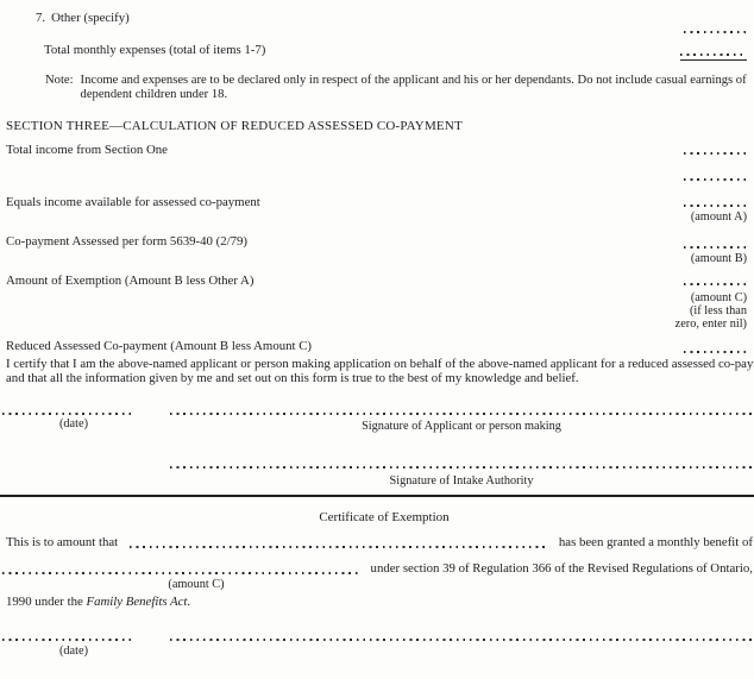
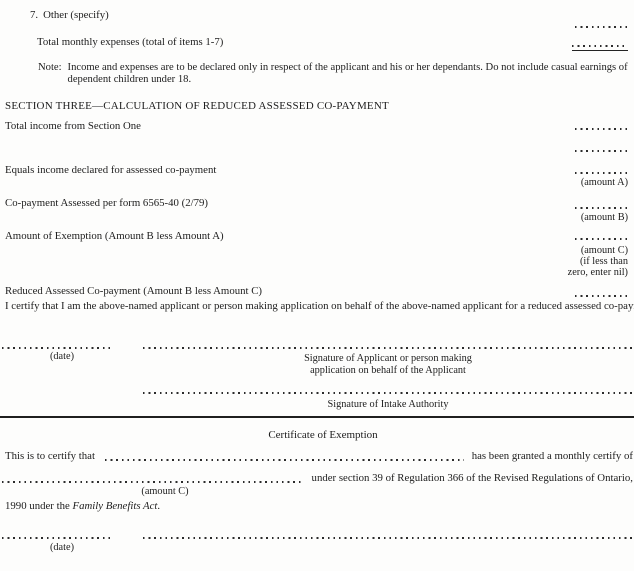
  7.
  Other (specify)
  Total monthly expenses (total of items 1-7)
  Note:
  Income and expenses are to be declared only in respect of the applicant and his or her dependants. Do not include casual earnings of
  dependent children under 18.
  SECTION THREE—CALCULATION OF REDUCED ASSESSED CO-PAYMENT
  Total income from Section One
- Equals income available for assessed co-payment
+ Equals income declared for assessed co-payment
  (amount A)
- Co-payment Assessed per form 5639-40 (2/79)
+ Co-payment Assessed per form 6565-40 (2/79)
  (amount B)
- Amount of Exemption (Amount B less Other A)
+ Amount of Exemption (Amount B less Amount A)
  (amount C)
  (if less than
  zero, enter nil)
  Reduced Assessed Co-payment (Amount B less Amount C)
  I certify that I am the above-named applicant or person making application on behalf of the above-named applicant for a reduced assessed co-pay
- and that all the information given by me and set out on this form is true to the best of my knowledge and belief.
  (date)
  Signature of Applicant or person making
+ application on behalf of the Applicant
  Signature of Intake Authority
  Certificate of Exemption
- This is to amount that
+ This is to certify that
- has been granted a monthly benefit of
+ has been granted a monthly certify of
  under section 39 of Regulation 366 of the Revised Regulations of Ontario,
  (amount C)
  1990 under the Family Benefits Act.
  (date)
